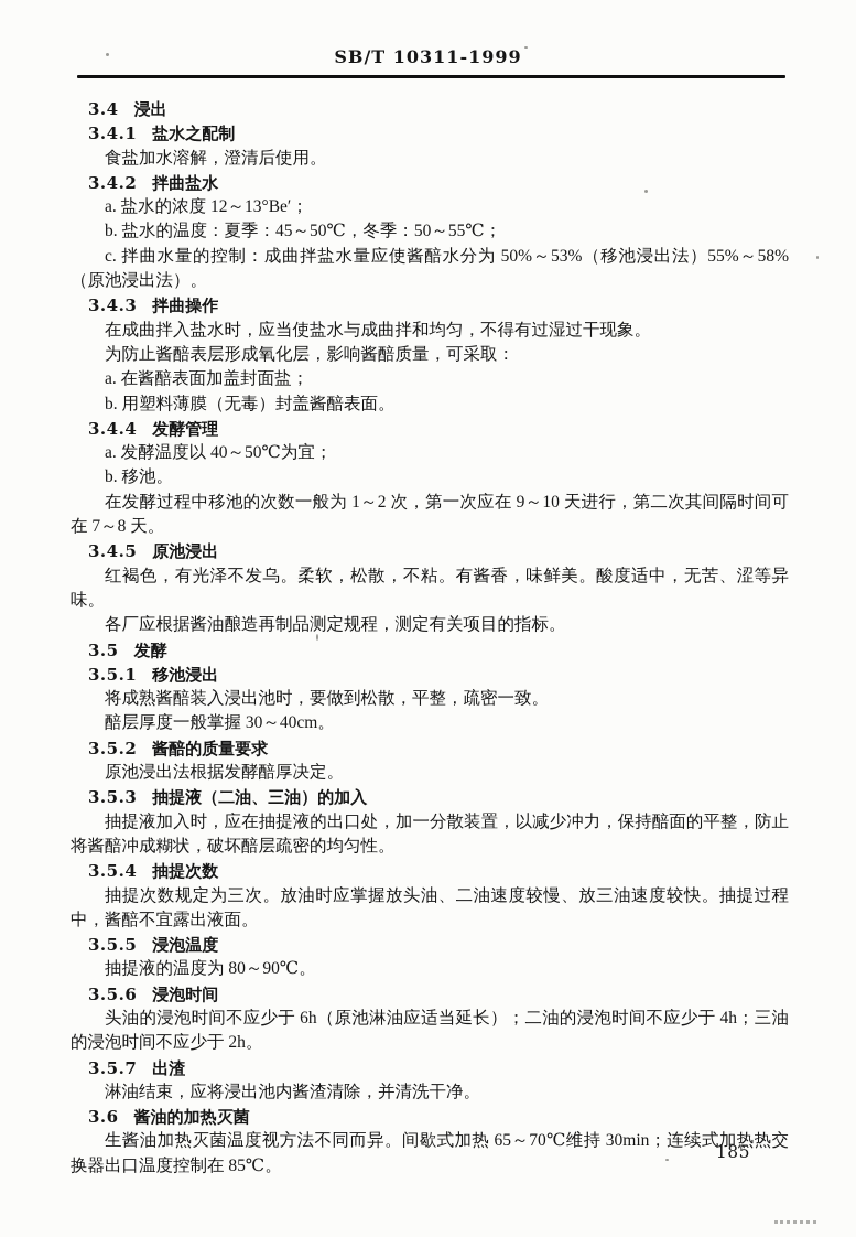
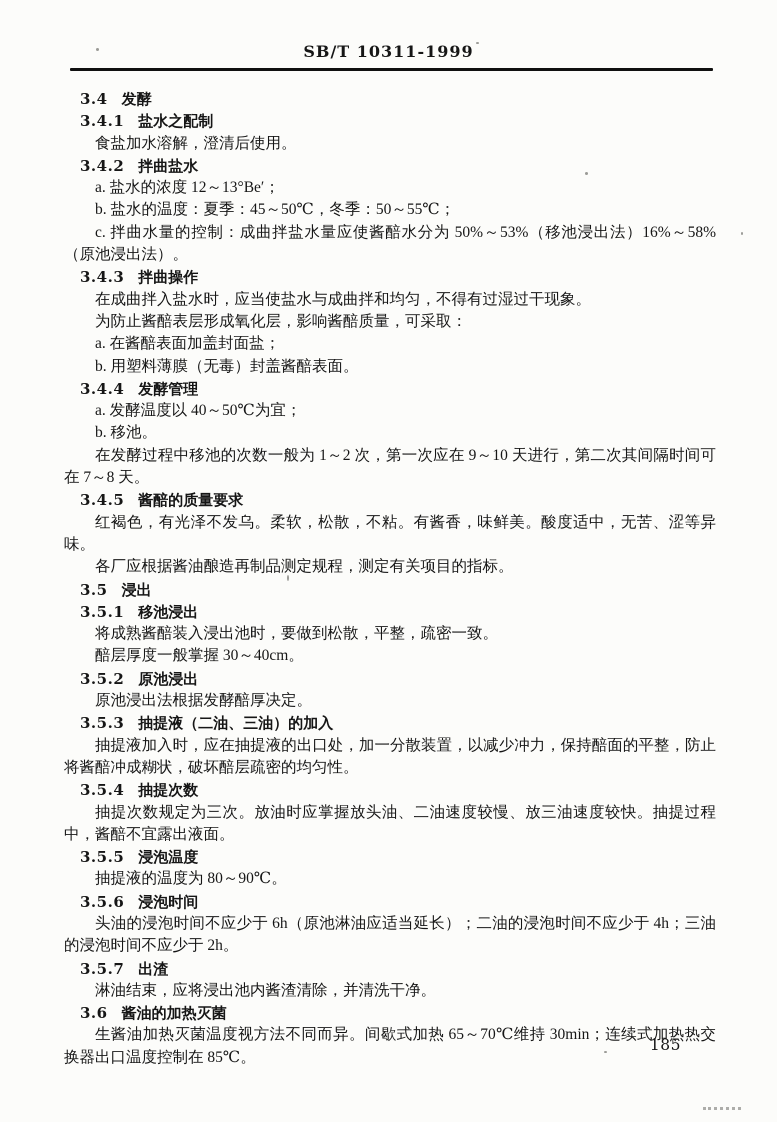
  SB/T 10311-1999
- 3.4 浸出
+ 3.4 发酵
  3.4.1 盐水之配制
  食盐加水溶解，澄清后使用。
  3.4.2 拌曲盐水
  a. 盐水的浓度 12～13°Be′；
  b. 盐水的温度：夏季：45～50℃，冬季：50～55℃；
- c. 拌曲水量的控制：成曲拌盐水量应使酱醅水分为 50%～53%（移池浸出法）55%～58%（原池浸出法）。
+ c. 拌曲水量的控制：成曲拌盐水量应使酱醅水分为 50%～53%（移池浸出法）16%～58%（原池浸出法）。
  3.4.3 拌曲操作
  在成曲拌入盐水时，应当使盐水与成曲拌和均匀，不得有过湿过干现象。
  为防止酱醅表层形成氧化层，影响酱醅质量，可采取：
  a. 在酱醅表面加盖封面盐；
  b. 用塑料薄膜（无毒）封盖酱醅表面。
  3.4.4 发酵管理
  a. 发酵温度以 40～50℃为宜；
  b. 移池。
  在发酵过程中移池的次数一般为 1～2 次，第一次应在 9～10 天进行，第二次其间隔时间可在 7～8 天。
- 3.4.5 原池浸出
+ 3.4.5 酱醅的质量要求
  红褐色，有光泽不发乌。柔软，松散，不粘。有酱香，味鲜美。酸度适中，无苦、涩等异味。
  各厂应根据酱油酿造再制品测定规程，测定有关项目的指标。
- 3.5 发酵
+ 3.5 浸出
  3.5.1 移池浸出
  将成熟酱醅装入浸出池时，要做到松散，平整，疏密一致。
  醅层厚度一般掌握 30～40cm。
- 3.5.2 酱醅的质量要求
+ 3.5.2 原池浸出
  原池浸出法根据发酵醅厚决定。
  3.5.3 抽提液（二油、三油）的加入
  抽提液加入时，应在抽提液的出口处，加一分散装置，以减少冲力，保持醅面的平整，防止将酱醅冲成糊状，破坏醅层疏密的均匀性。
  3.5.4 抽提次数
  抽提次数规定为三次。放油时应掌握放头油、二油速度较慢、放三油速度较快。抽提过程中，酱醅不宜露出液面。
  3.5.5 浸泡温度
  抽提液的温度为 80～90℃。
  3.5.6 浸泡时间
  头油的浸泡时间不应少于 6h（原池淋油应适当延长）；二油的浸泡时间不应少于 4h；三油的浸泡时间不应少于 2h。
  3.5.7 出渣
  淋油结束，应将浸出池内酱渣清除，并清洗干净。
  3.6 酱油的加热灭菌
  生酱油加热灭菌温度视方法不同而异。间歇式加热 65～70℃维持 30min；连续式加热热交换器出口温度控制在 85℃。
  185
